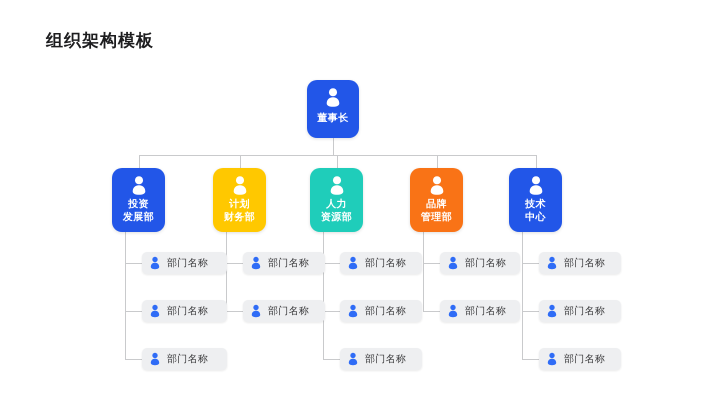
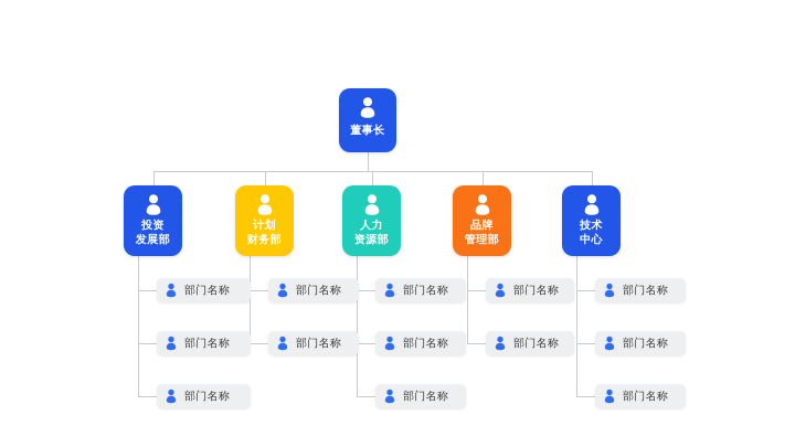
- 组织架构模板
  董事长
  投资
  发展部
  部门名称
  部门名称
  部门名称
  计划
  财务部
  部门名称
  部门名称
  人力
  资源部
  部门名称
  部门名称
  部门名称
  品牌
  管理部
  部门名称
  部门名称
  技术
  中心
  部门名称
  部门名称
  部门名称
